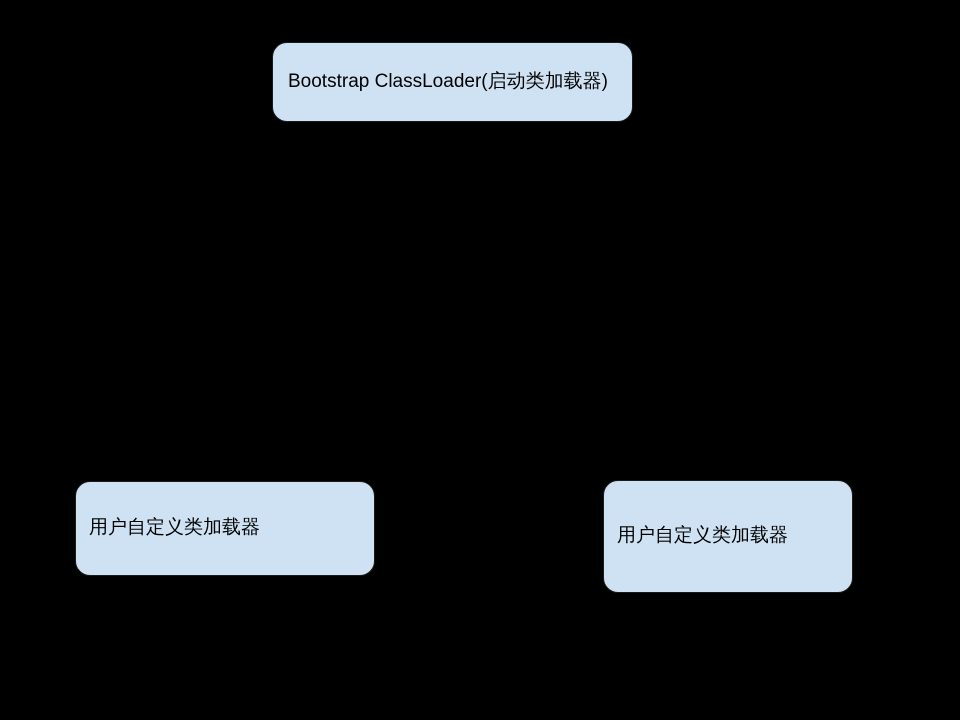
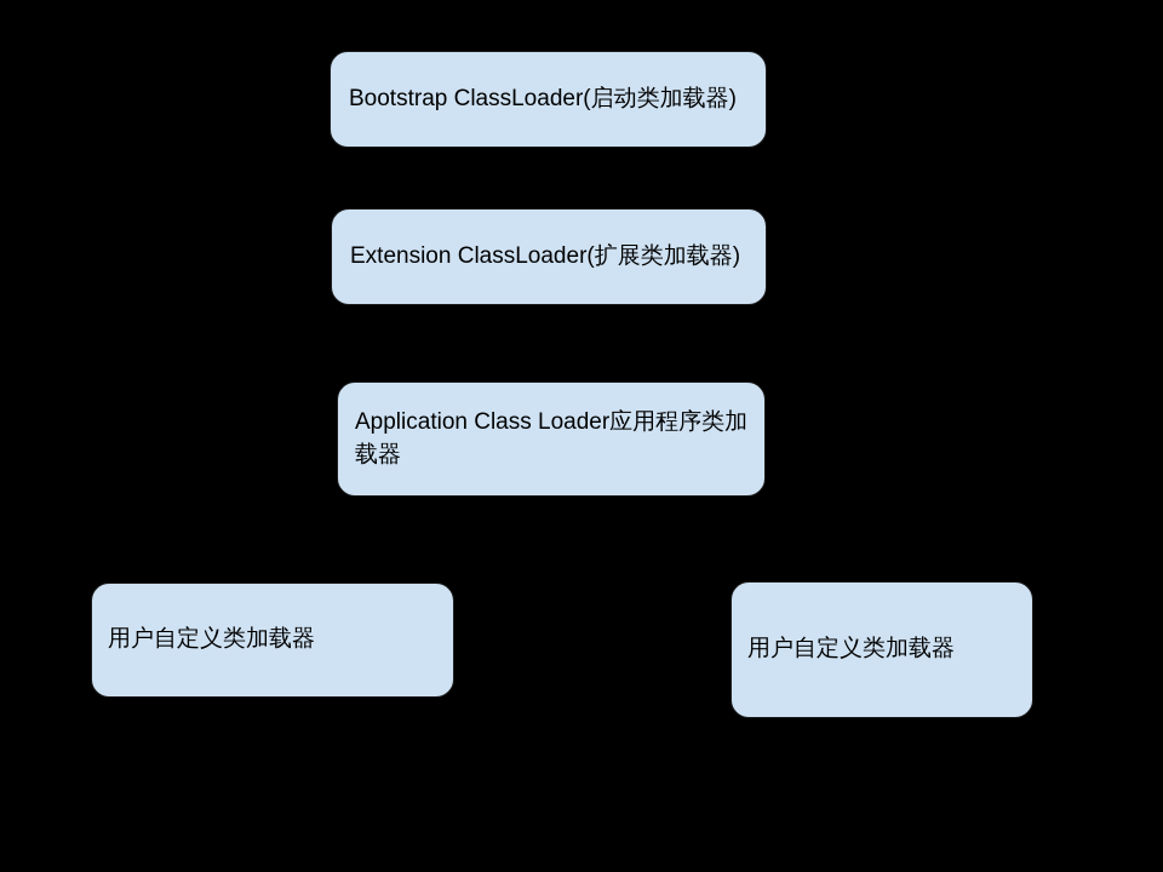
  Bootstrap ClassLoader(启动类加载器)
+ Extension ClassLoader(扩展类加载器)
+ Application Class Loader应用程序类加
+ 载器
  用户自定义类加载器
  用户自定义类加载器
